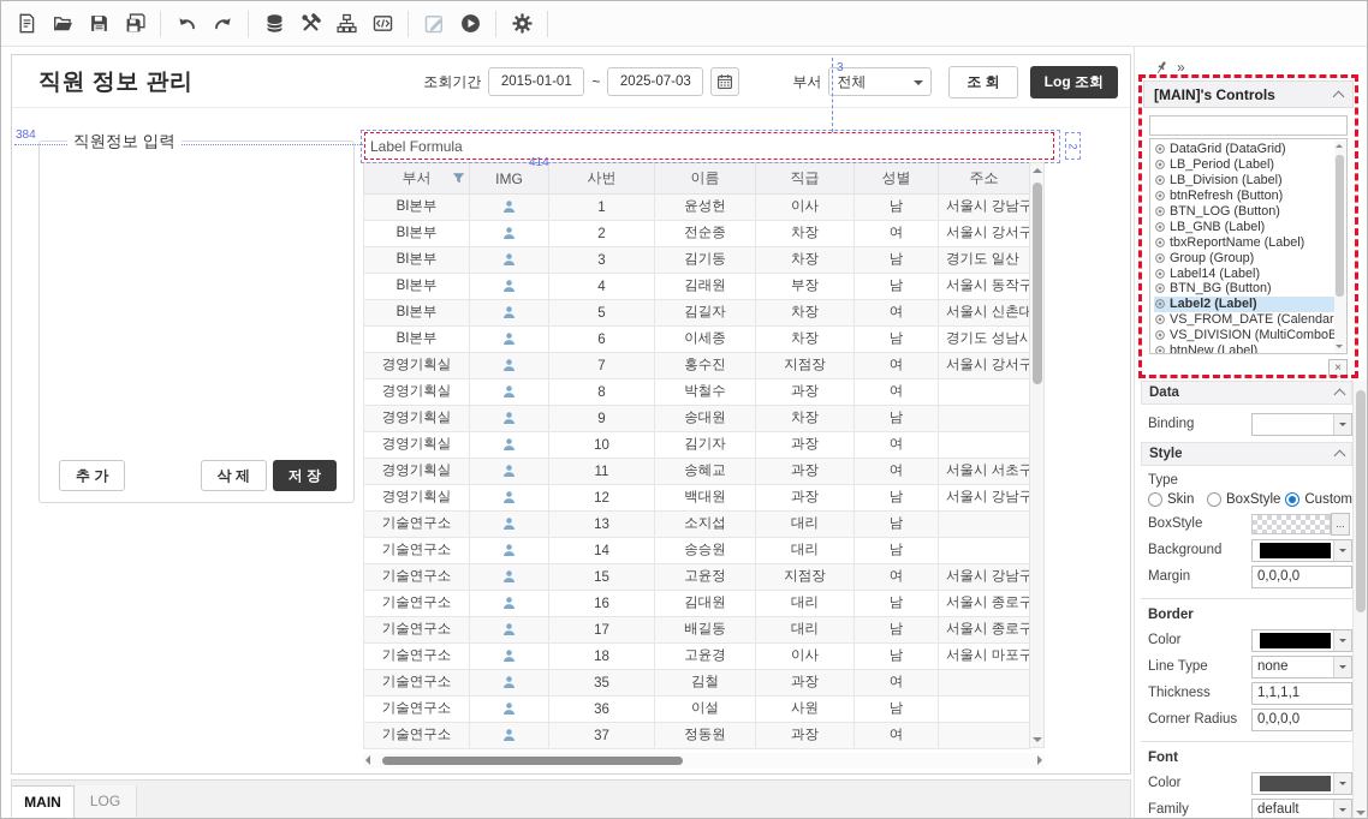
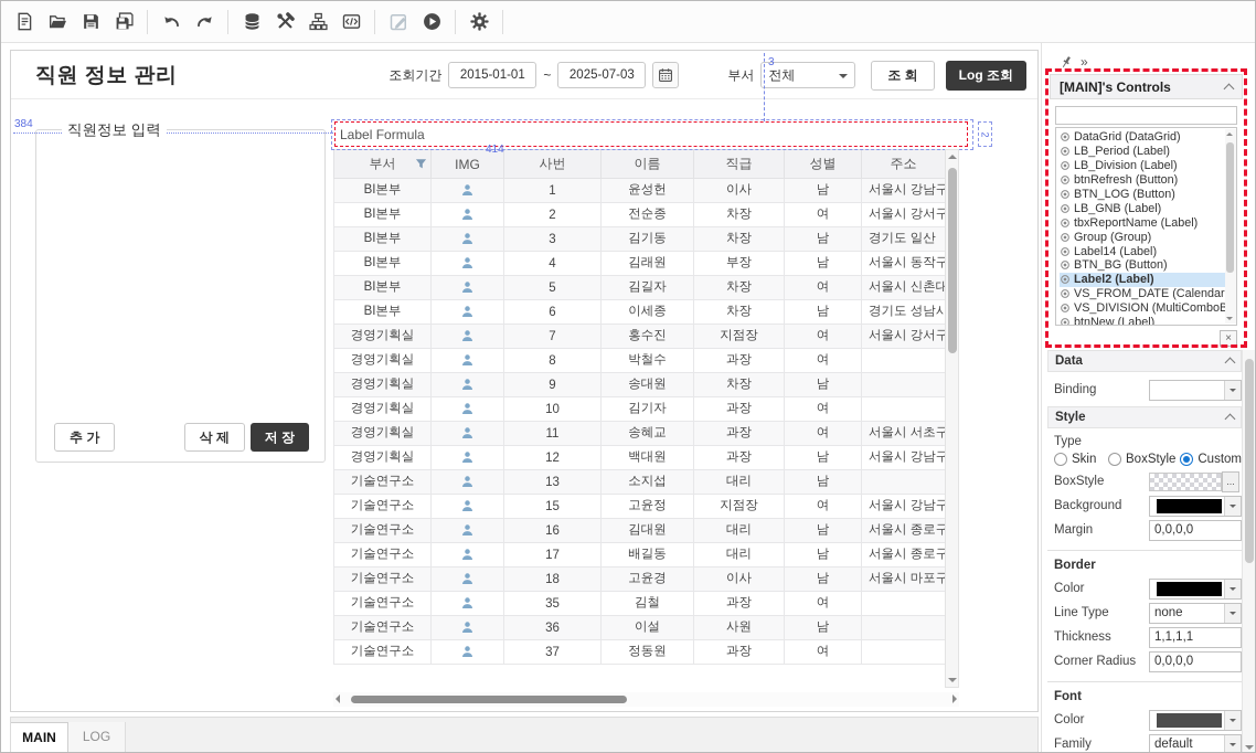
  직원 정보 관리
  조회기간
  2015-01-01
  ~
  2025-07-03
  부서
  전체
  조 회
  Log 조회
  384
  3
  414
  직원정보 입력
  추 가
  삭 제
  저 장
  Label Formula
  부서	IMG	사번	이름	직급	성별	주소
  BI본부		1	윤성헌	이사	남	서울시 강남구
  BI본부		2	전순종	차장	여	서울시 강서구
  BI본부		3	김기동	차장	남	경기도 일산
  BI본부		4	김래원	부장	남	서울시 동작구
  BI본부		5	김길자	차장	여	서울시 신촌대
  BI본부		6	이세종	차장	남	경기도 성남시
  경영기획실		7	홍수진	지점장	여	서울시 강서구
  경영기획실		8	박철수	과장	여
  경영기획실		9	송대원	차장	남
  경영기획실		10	김기자	과장	여
  경영기획실		11	송혜교	과장	여	서울시 서초구
  경영기획실		12	백대원	과장	남	서울시 강남구
  기술연구소		13	소지섭	대리	남
- 기술연구소		14	송승원	대리	남
  기술연구소		15	고윤정	지점장	여	서울시 강남구
  기술연구소		16	김대원	대리	남	서울시 종로구
  기술연구소		17	배길동	대리	남	서울시 종로구
  기술연구소		18	고윤경	이사	남	서울시 마포구
  기술연구소		35	김철	과장	여
  기술연구소		36	이설	사원	남
  기술연구소		37	정동원	과장	여
  MAIN
  LOG
  »
  [MAIN]'s Controls
  DataGrid (DataGrid)
  LB_Period (Label)
  LB_Division (Label)
  btnRefresh (Button)
  BTN_LOG (Button)
  LB_GNB (Label)
  tbxReportName (Label)
  Group (Group)
  Label14 (Label)
  BTN_BG (Button)
  Label2 (Label)
  VS_FROM_DATE (Calendar
  VS_DIVISION (MultiComboB
  btnNew (Label)
  ×
  Data
  Binding
  Style
  Type
  Skin
  BoxStyle
  Custom
  BoxStyle
  ...
  Background
  Margin
  0,0,0,0
  Border
  Color
  Line Type
  none
  Thickness
  1,1,1,1
  Corner Radius
  0,0,0,0
  Font
  Color
  Family
  default
